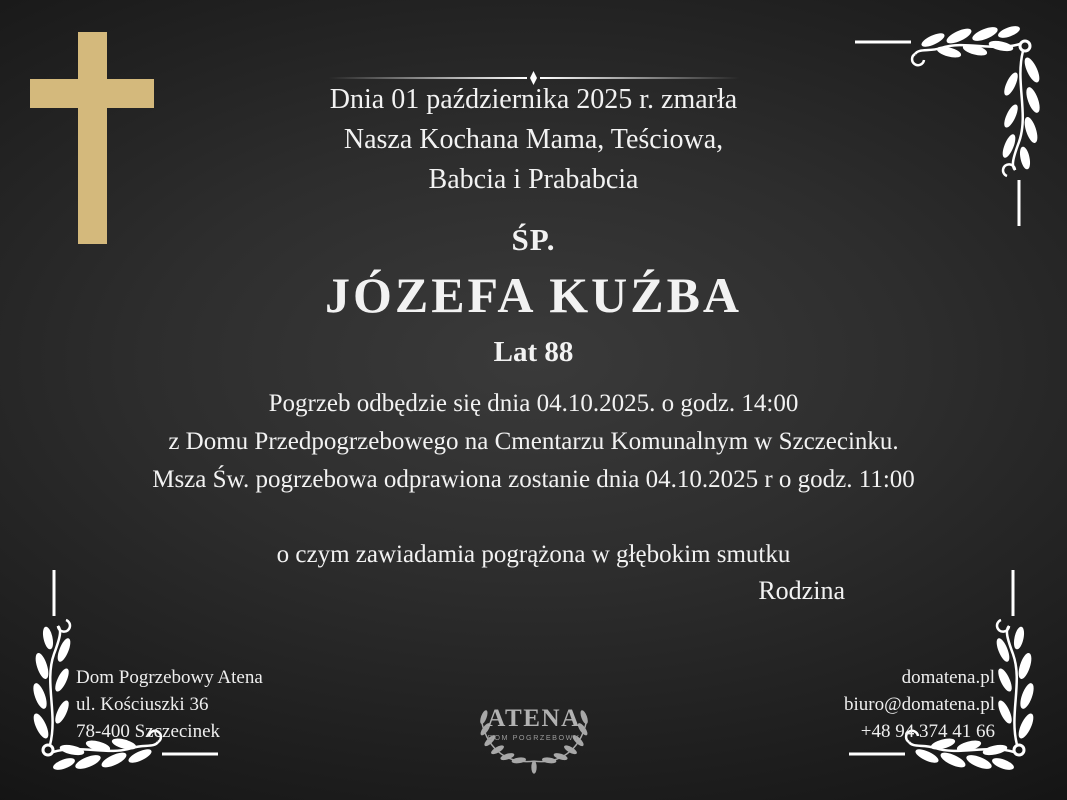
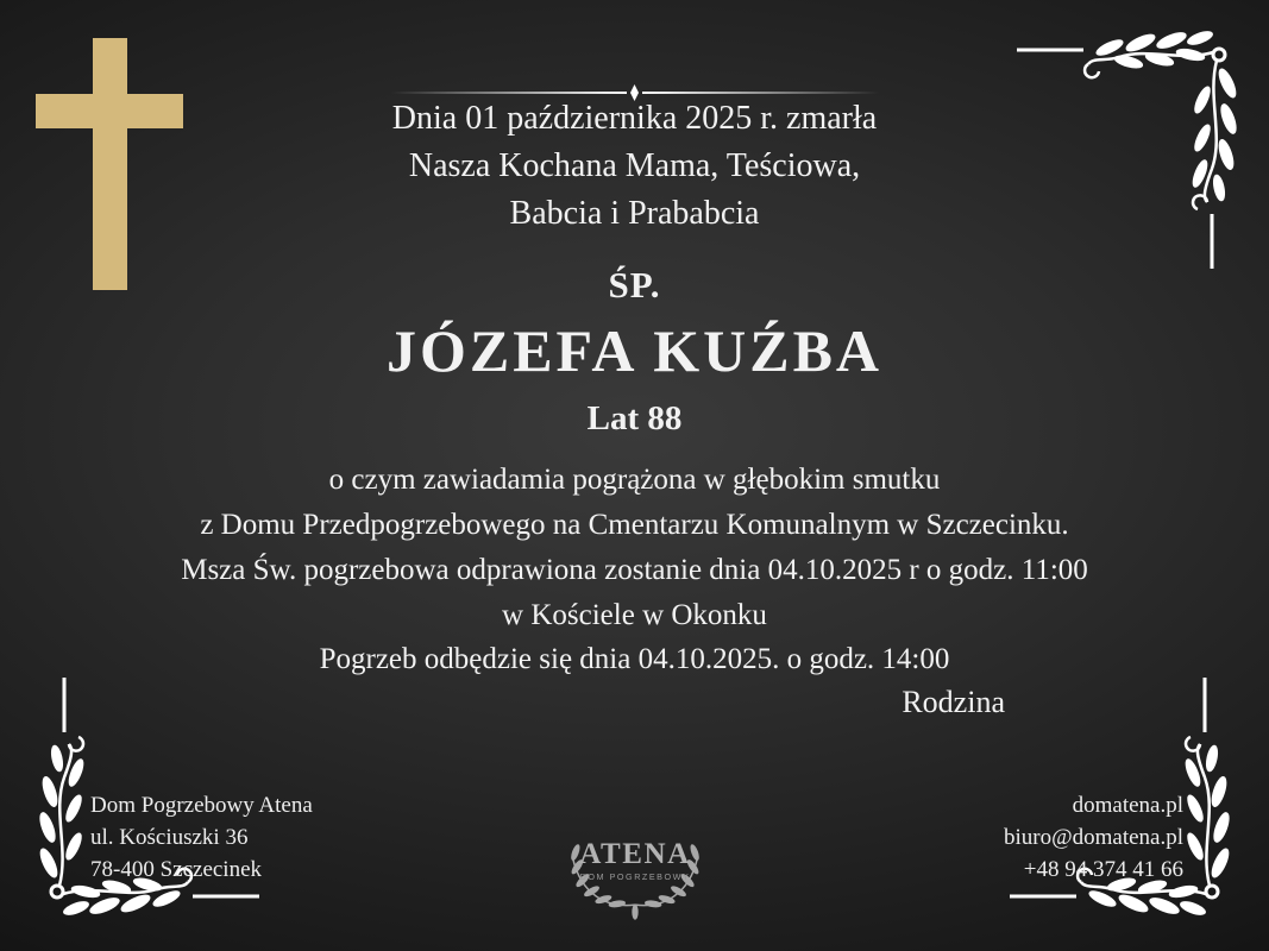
  Dnia 01 października 2025 r. zmarła
  Nasza Kochana Mama, Teściowa,
  Babcia i Prababcia
  ŚP.
  JÓZEFA KUŹBA
  Lat 88
- Pogrzeb odbędzie się dnia 04.10.2025. o godz. 14:00
+ o czym zawiadamia pogrążona w głębokim smutku
  z Domu Przedpogrzebowego na Cmentarzu Komunalnym w Szczecinku.
  Msza Św. pogrzebowa odprawiona zostanie dnia 04.10.2025 r o godz. 11:00
+ w Kościele w Okonku
- o czym zawiadamia pogrążona w głębokim smutku
+ Pogrzeb odbędzie się dnia 04.10.2025. o godz. 14:00
  Rodzina
  Dom Pogrzebowy Atena
  ul. Kościuszki 36
  78-400 Szczecinek
  ATENA
  DOM POGRZEBOWY
  domatena.pl
  biuro@domatena.pl
  +48 94 374 41 66
